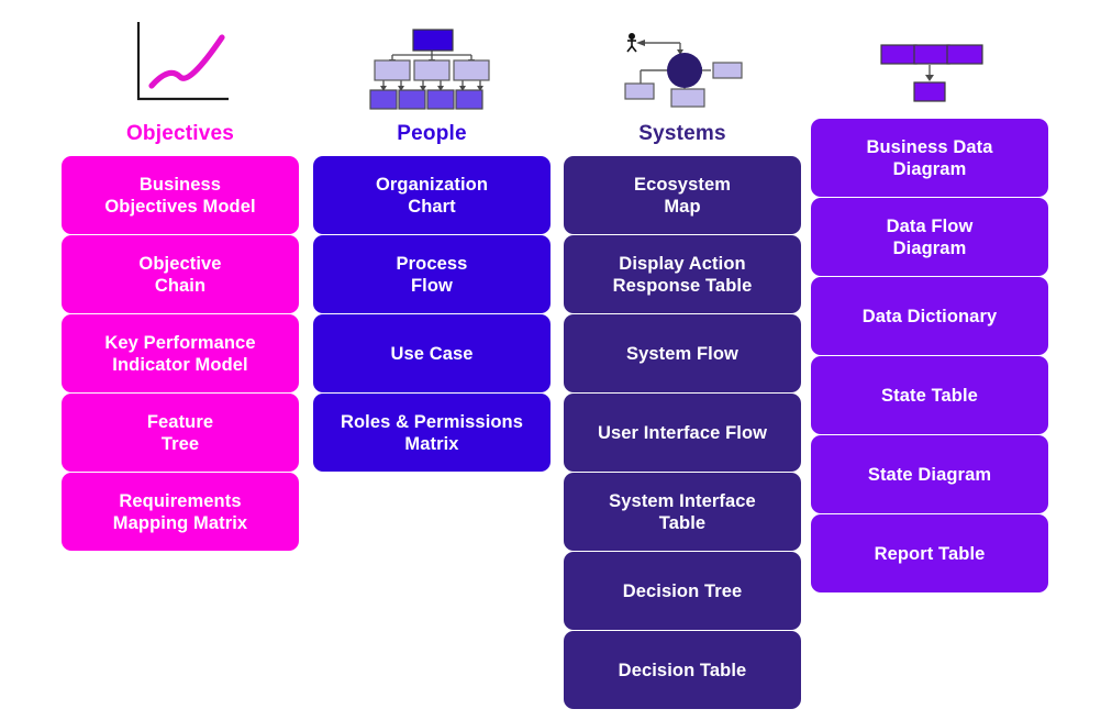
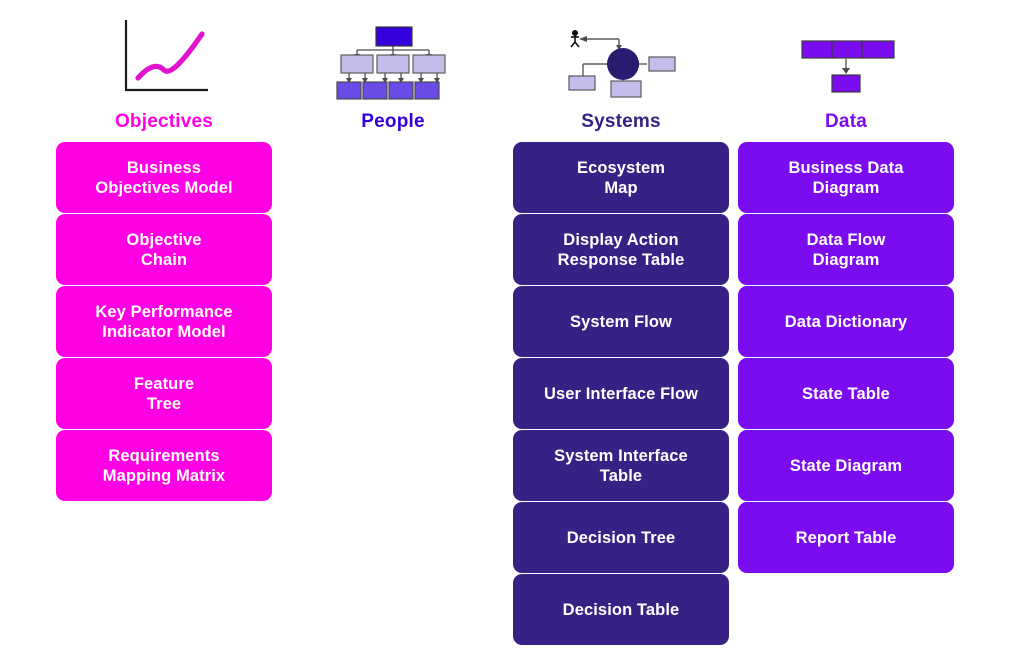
  Objectives
  Business
  Objectives Model
  Objective
  Chain
  Key Performance
  Indicator Model
  Feature
  Tree
  Requirements
  Mapping Matrix
  People
- Organization
- Chart
- Process
- Flow
- Use Case
- Roles & Permissions
- Matrix
  Systems
  Ecosystem
  Map
  Display Action
  Response Table
  System Flow
  User Interface Flow
  System Interface
  Table
  Decision Tree
  Decision Table
+ Data
  Business Data
  Diagram
  Data Flow
  Diagram
  Data Dictionary
  State Table
  State Diagram
  Report Table
